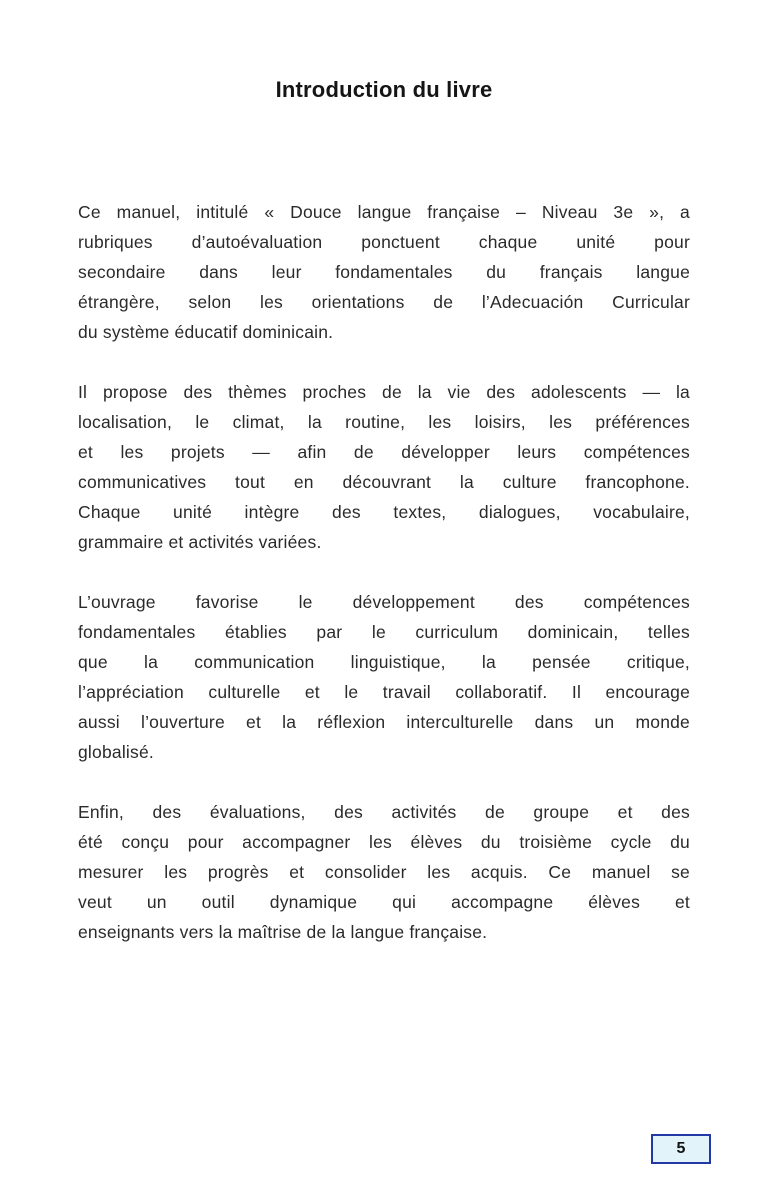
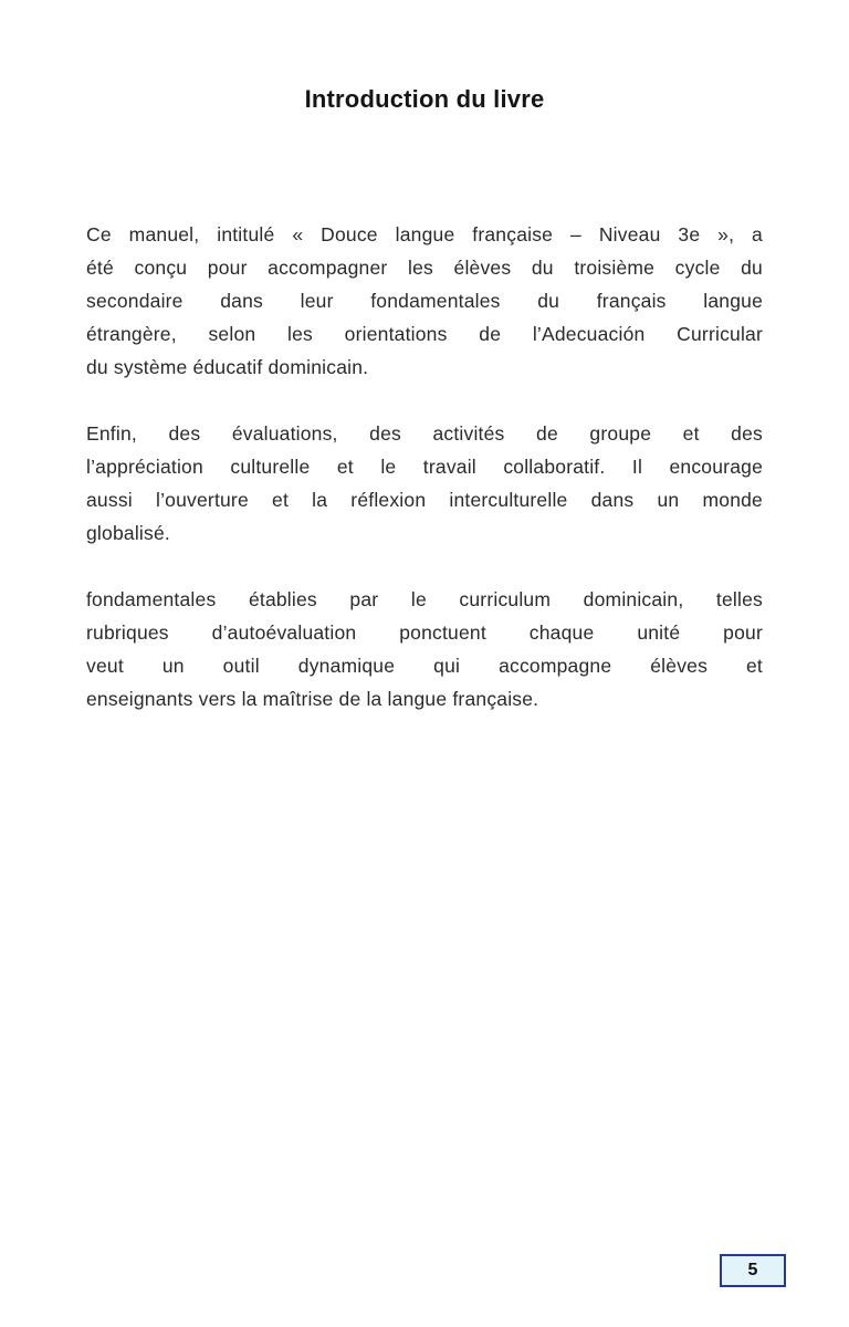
  Introduction du livre
  Ce manuel, intitulé « Douce langue française – Niveau 3e », a
- rubriques d’autoévaluation ponctuent chaque unité pour
+ été conçu pour accompagner les élèves du troisième cycle du
  secondaire dans leur fondamentales du français langue
  étrangère, selon les orientations de l’Adecuación Curricular
  du système éducatif dominicain.
- Il propose des thèmes proches de la vie des adolescents — la
- localisation, le climat, la routine, les loisirs, les préférences
- et les projets — afin de développer leurs compétences
- communicatives tout en découvrant la culture francophone.
- Chaque unité intègre des textes, dialogues, vocabulaire,
- grammaire et activités variées.
- L’ouvrage favorise le développement des compétences
- fondamentales établies par le curriculum dominicain, telles
+ Enfin, des évaluations, des activités de groupe et des
- que la communication linguistique, la pensée critique,
  l’appréciation culturelle et le travail collaboratif. Il encourage
  aussi l’ouverture et la réflexion interculturelle dans un monde
  globalisé.
- Enfin, des évaluations, des activités de groupe et des
+ fondamentales établies par le curriculum dominicain, telles
- été conçu pour accompagner les élèves du troisième cycle du
+ rubriques d’autoévaluation ponctuent chaque unité pour
- mesurer les progrès et consolider les acquis. Ce manuel se
  veut un outil dynamique qui accompagne élèves et
  enseignants vers la maîtrise de la langue française.
  5
